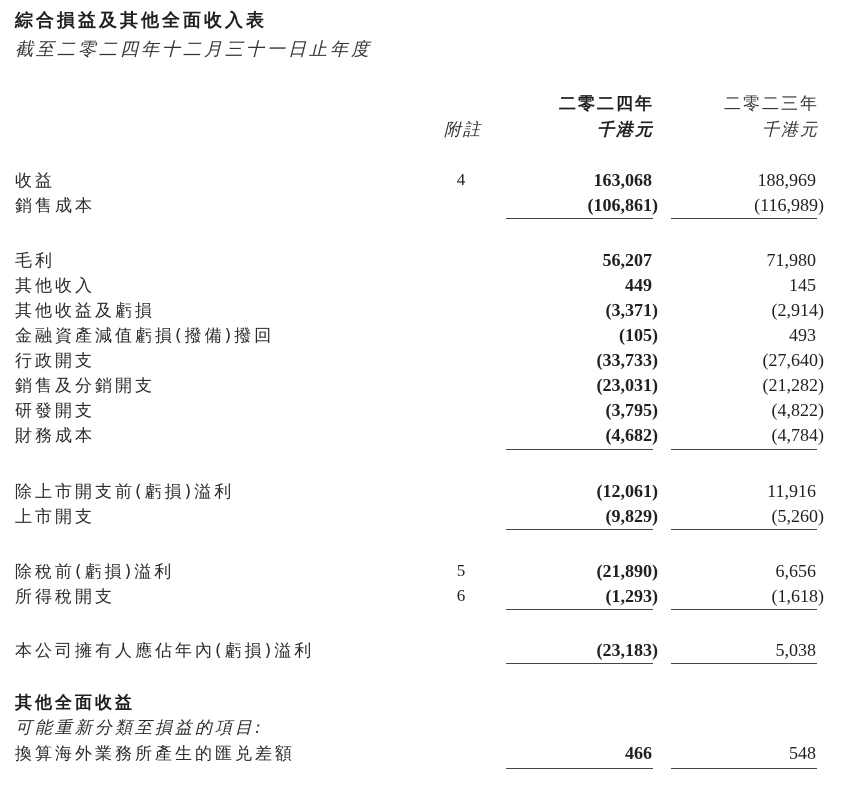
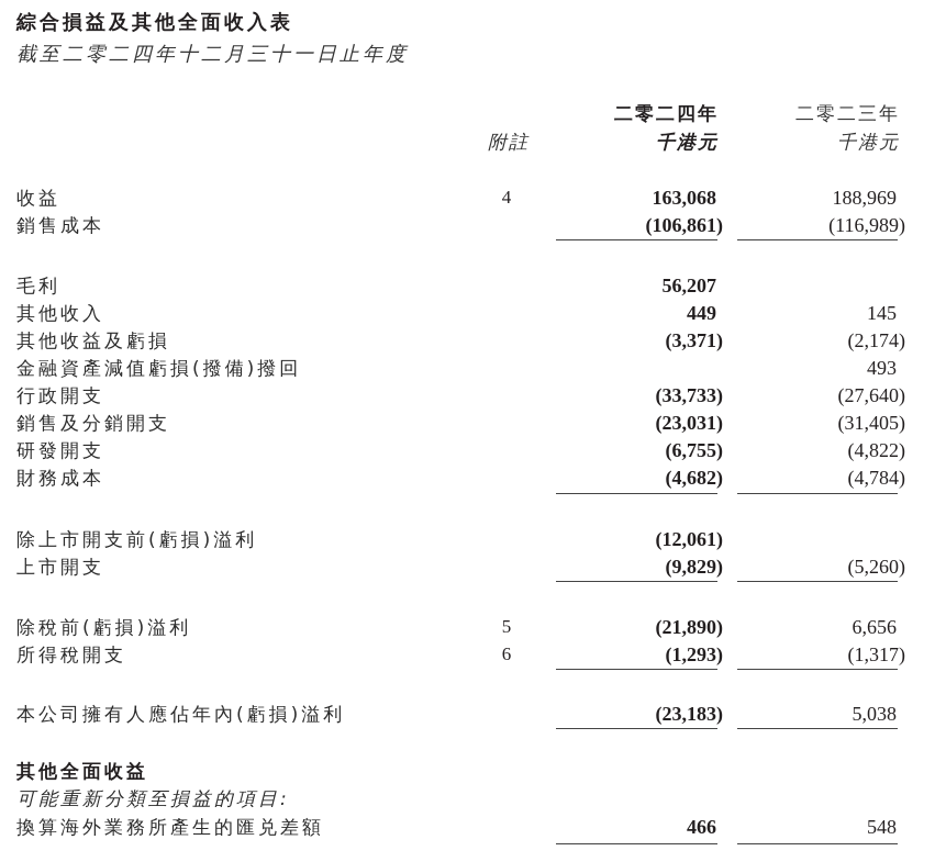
  綜合損益及其他全面收入表
  截至二零二四年十二月三十一日止年度
  二零二四年
  二零二三年
  附註
  千港元
  千港元
  收益
  4
  163,068
  188,969
  銷售成本
  (106,861)
  (116,989)
  毛利
  56,207
- 71,980
  其他收入
  449
  145
  其他收益及虧損
  (3,371)
- (2,914)
+ (2,174)
  金融資產減值虧損(撥備)撥回
- (105)
  493
  行政開支
  (33,733)
  (27,640)
  銷售及分銷開支
  (23,031)
- (21,282)
+ (31,405)
  研發開支
- (3,795)
+ (6,755)
  (4,822)
  財務成本
  (4,682)
  (4,784)
  除上市開支前(虧損)溢利
  (12,061)
- 11,916
  上市開支
  (9,829)
  (5,260)
  除稅前(虧損)溢利
  5
  (21,890)
  6,656
  所得稅開支
  6
  (1,293)
- (1,618)
+ (1,317)
  本公司擁有人應佔年內(虧損)溢利
  (23,183)
  5,038
  其他全面收益
  可能重新分類至損益的項目:
  換算海外業務所產生的匯兑差額
  466
  548
